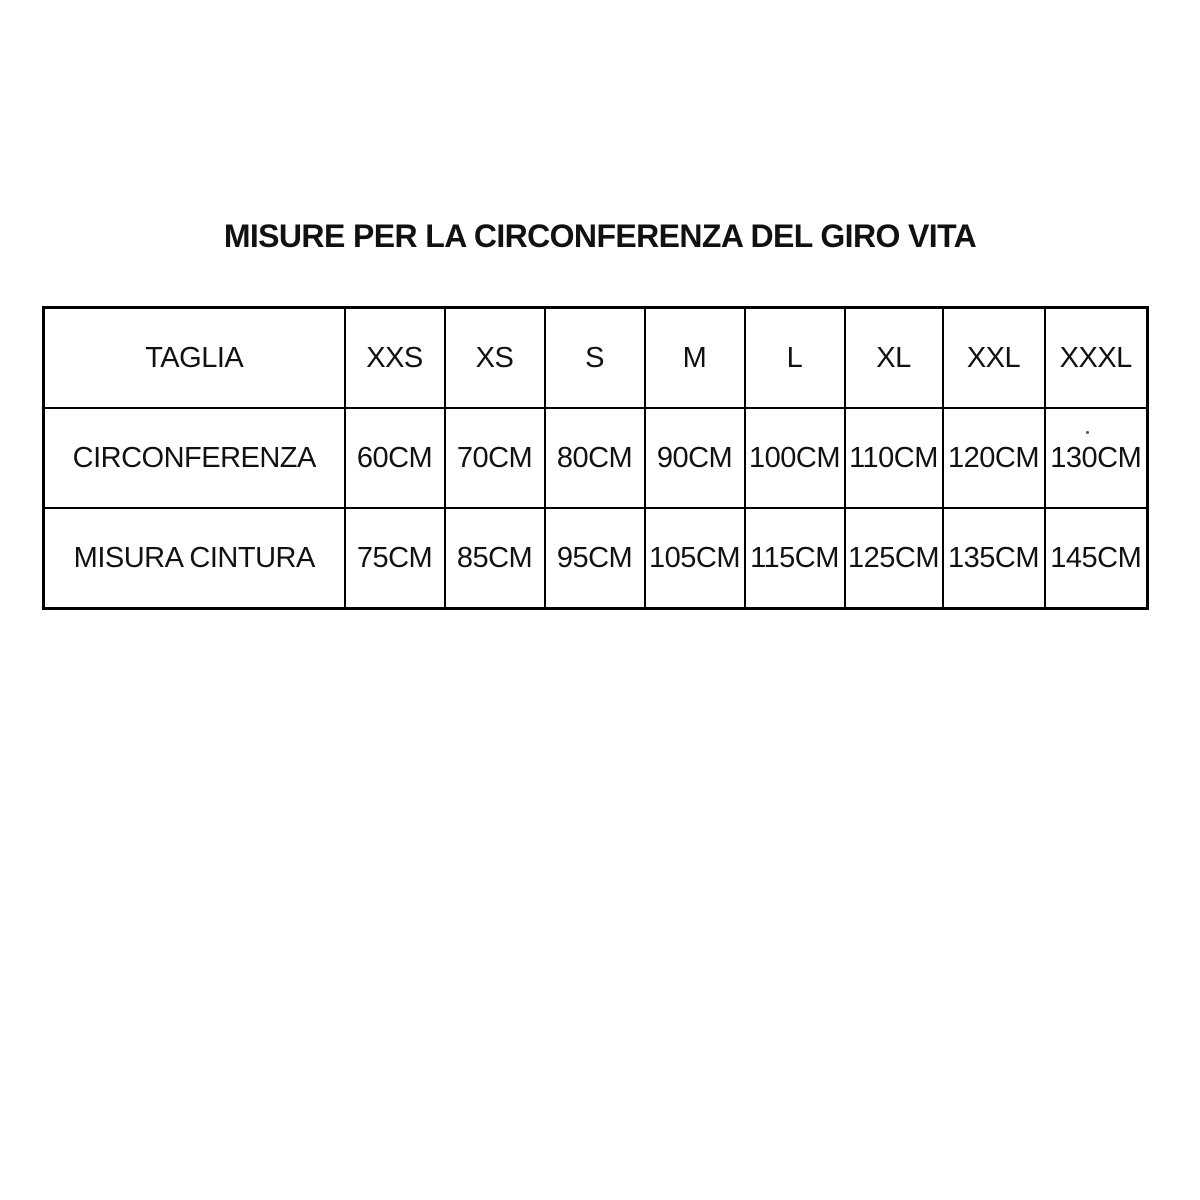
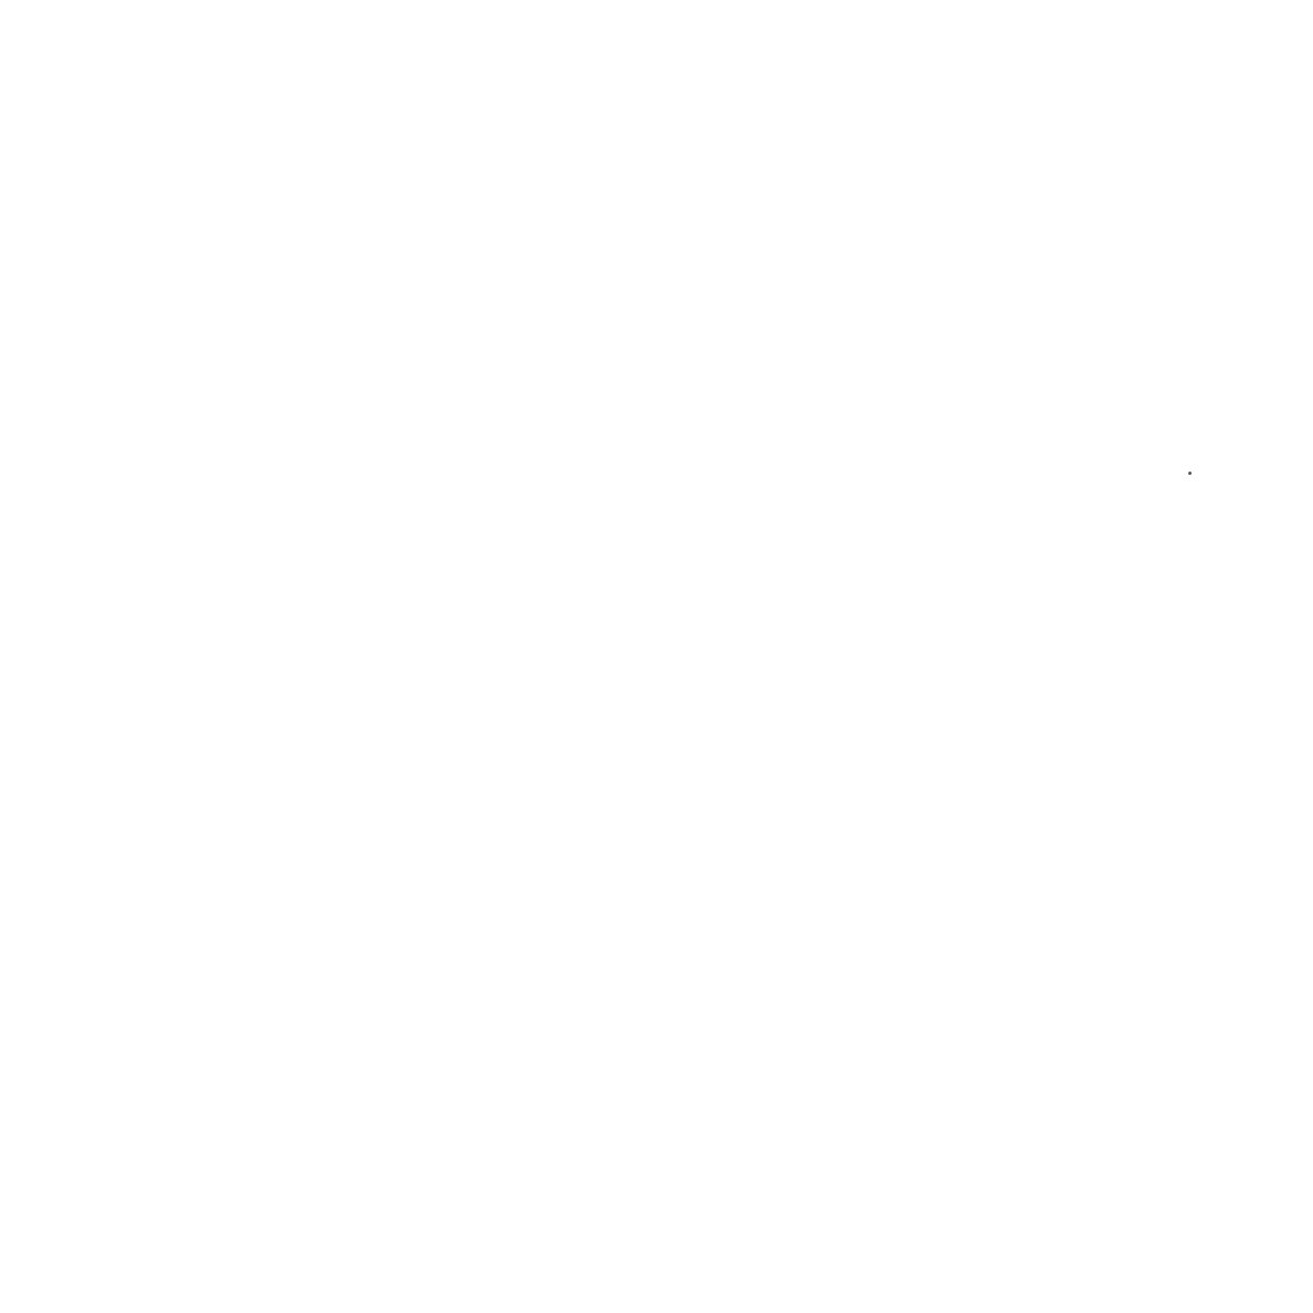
- MISURE PER LA CIRCONFERENZA DEL GIRO VITA
- TAGLIA	XXS	XS	S	M	L	XL	XXL	XXXL
- CIRCONFERENZA	60CM	70CM	80CM	90CM	100CM	110CM	120CM	130CM
- MISURA CINTURA	75CM	85CM	95CM	105CM	115CM	125CM	135CM	145CM
